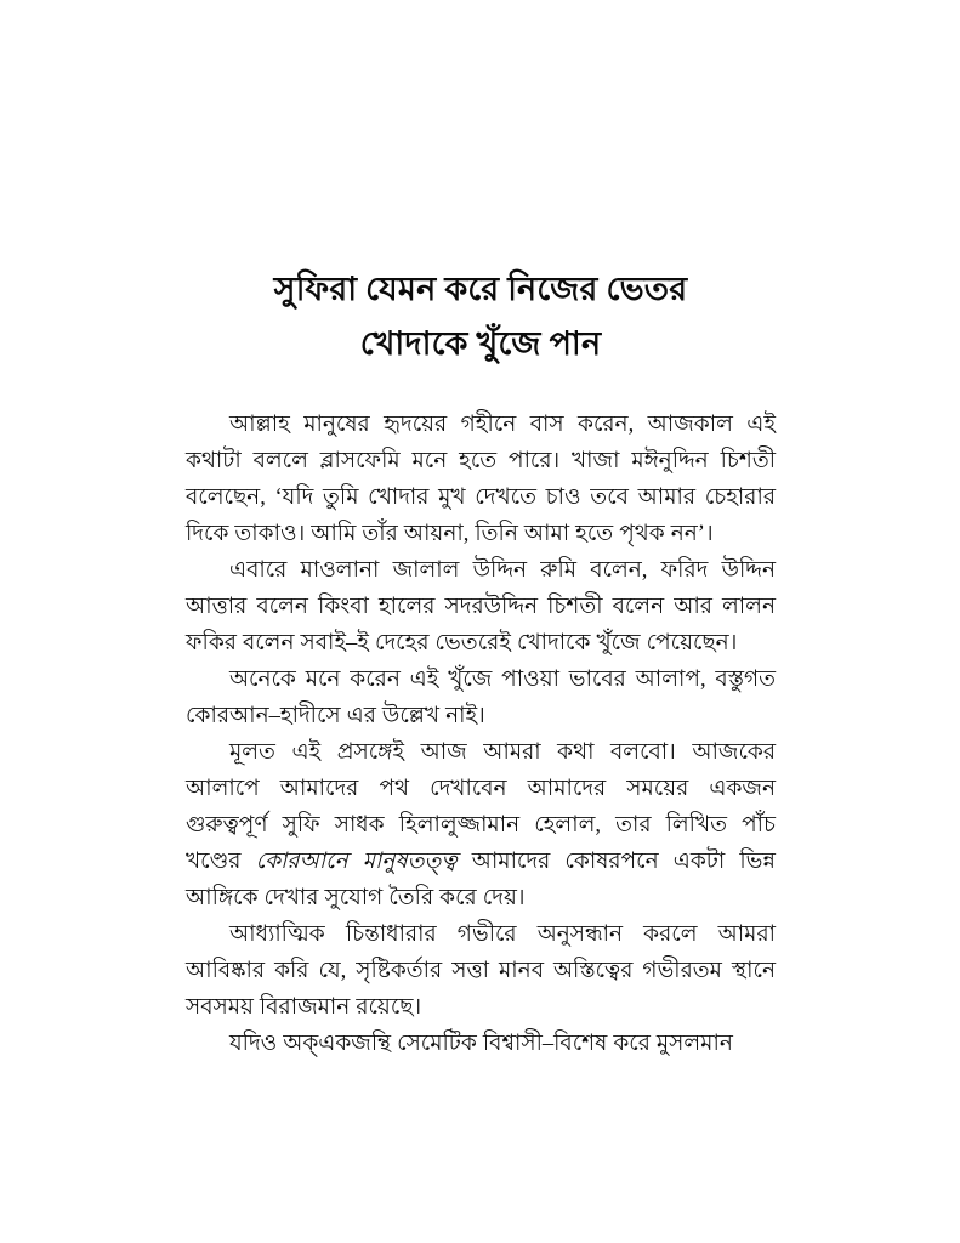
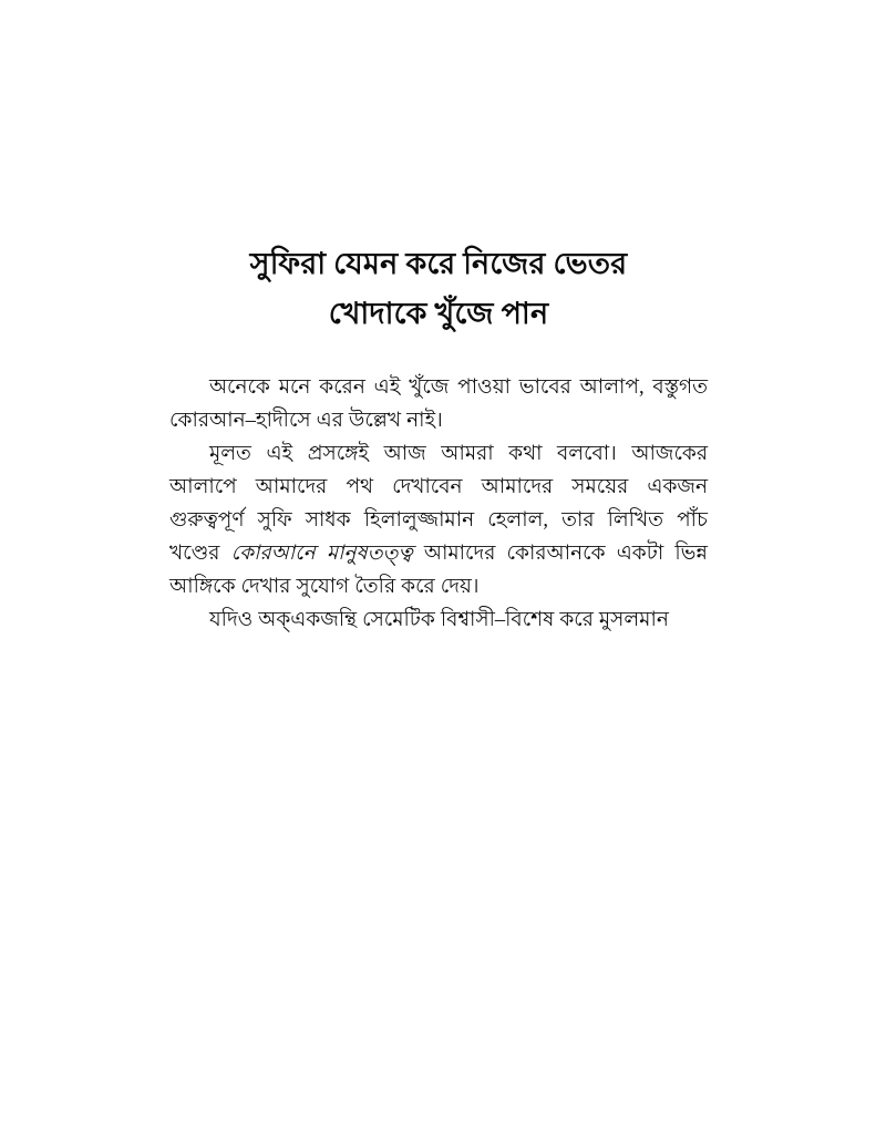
  সুফিরা যেমন করে নিজের ভেতর
  খোদাকে খুঁজে পান
- আল্লাহ মানুষের হৃদয়ের গহীনে বাস করেন, আজকাল এই কথাটা বললে ব্লাসফেমি মনে হতে পারে। খাজা মঈনুদ্দিন চিশতী বলেছেন, ‘যদি তুমি খোদার মুখ দেখতে চাও তবে আমার চেহারার দিকে তাকাও। আমি তাঁর আয়না, তিনি আমা হতে পৃথক নন’।
- এবারে মাওলানা জালাল উদ্দিন রুমি বলেন, ফরিদ উদ্দিন আত্তার বলেন কিংবা হালের সদরউদ্দিন চিশতী বলেন আর লালন ফকির বলেন সবাই–ই দেহের ভেতরেই খোদাকে খুঁজে পেয়েছেন।
  অনেকে মনে করেন এই খুঁজে পাওয়া ভাবের আলাপ, বস্তুগত কোরআন–হাদীসে এর উল্লেখ নাই।
- মূলত এই প্রসঙ্গেই আজ আমরা কথা বলবো। আজকের আলাপে আমাদের পথ দেখাবেন আমাদের সময়ের একজন গুরুত্বপূর্ণ সুফি সাধক হিলালুজ্জামান হেলাল, তার লিখিত পাঁচ খণ্ডের কোরআনে মানুষতত্ত্ব আমাদের কোষরপনে একটা ভিন্ন আঙ্গিকে দেখার সুযোগ তৈরি করে দেয়।
+ মূলত এই প্রসঙ্গেই আজ আমরা কথা বলবো। আজকের আলাপে আমাদের পথ দেখাবেন আমাদের সময়ের একজন গুরুত্বপূর্ণ সুফি সাধক হিলালুজ্জামান হেলাল, তার লিখিত পাঁচ খণ্ডের কোরআনে মানুষতত্ত্ব আমাদের কোরআনকে একটা ভিন্ন আঙ্গিকে দেখার সুযোগ তৈরি করে দেয়।
- আধ্যাত্মিক চিন্তাধারার গভীরে অনুসন্ধান করলে আমরা আবিষ্কার করি যে, সৃষ্টিকর্তার সত্তা মানব অস্তিত্বের গভীরতম স্থানে সবসময় বিরাজমান রয়েছে।
  যদিও অক্একজন্থি সেমেটিক বিশ্বাসী–বিশেষ করে মুসলমান
